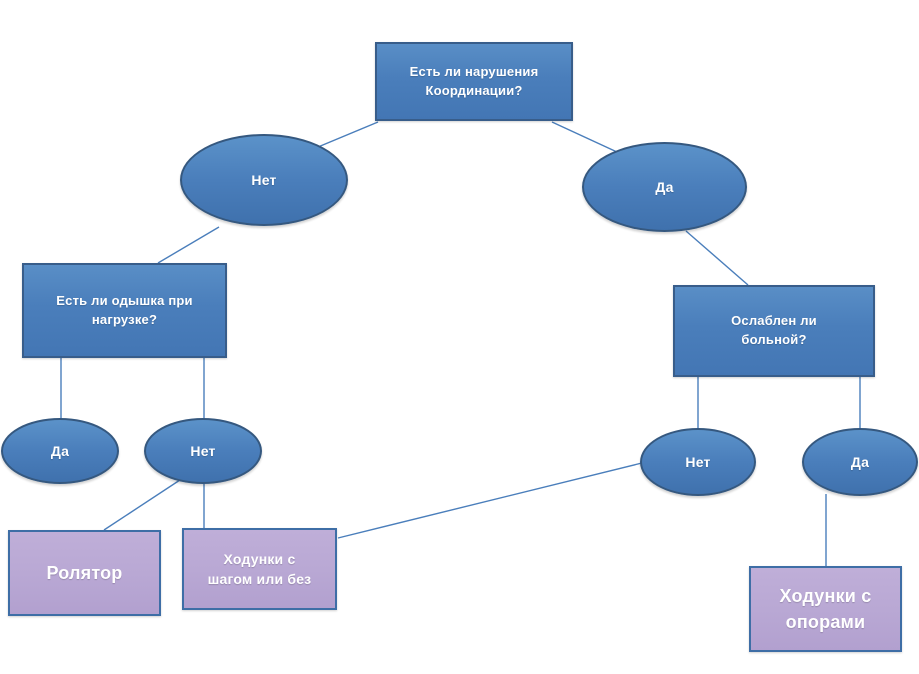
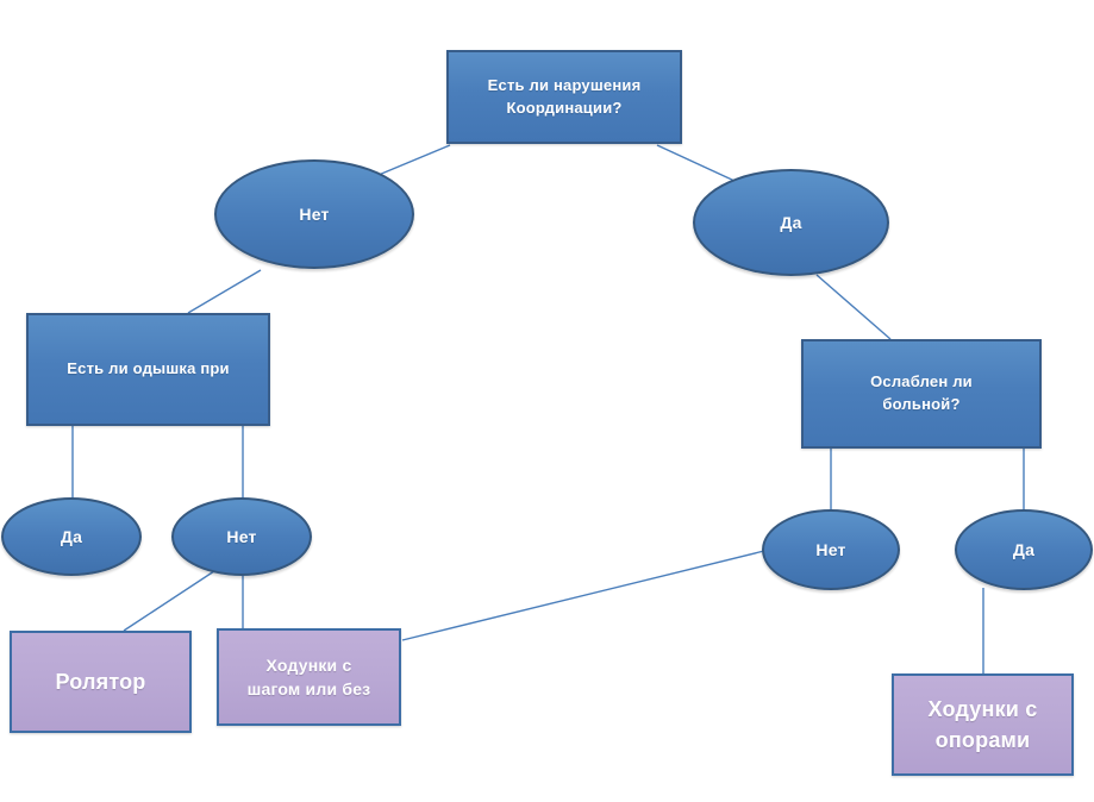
  Есть ли нарушения
  Координации?
  Нет
  Да
  Есть ли одышка при
- нагрузке?
  Ослаблен ли
  больной?
  Да
  Нет
  Нет
  Да
  Ролятор
  Ходунки с
  шагом или без
  Ходунки с
  опорами
